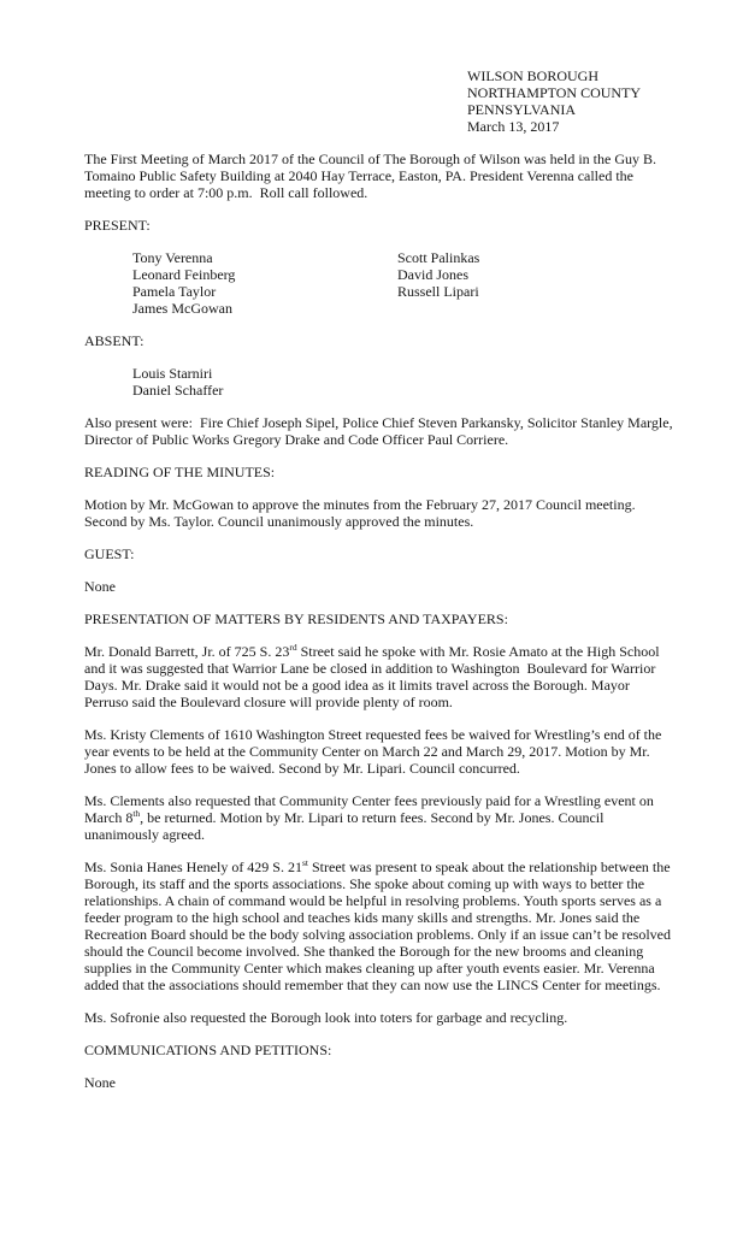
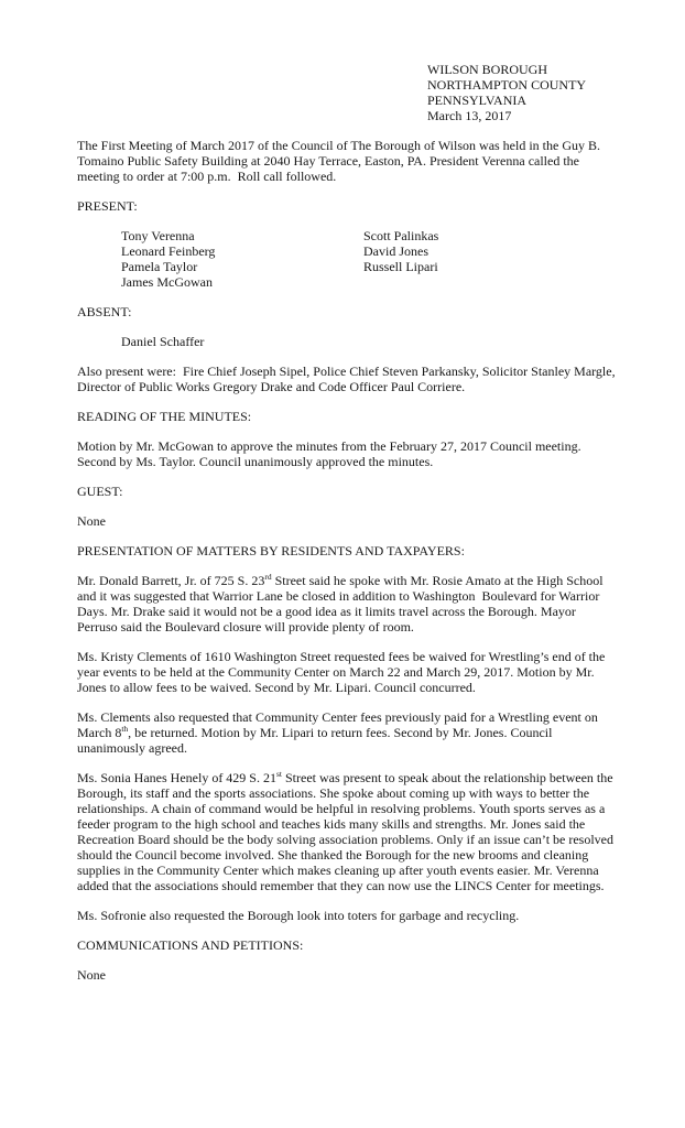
  WILSON BOROUGH
  NORTHAMPTON COUNTY
  PENNSYLVANIA
  March 13, 2017
  The First Meeting of March 2017 of the Council of The Borough of Wilson was held in the Guy B. Tomaino Public Safety Building at 2040 Hay Terrace, Easton, PA. President Verenna called the meeting to order at 7:00 p.m. Roll call followed.
  PRESENT:
  Tony Verenna
  Leonard Feinberg
  Pamela Taylor
  James McGowan
  Scott Palinkas
  David Jones
  Russell Lipari
  ABSENT:
- Louis Starniri
  Daniel Schaffer
  Also present were: Fire Chief Joseph Sipel, Police Chief Steven Parkansky, Solicitor Stanley Margle, Director of Public Works Gregory Drake and Code Officer Paul Corriere.
  READING OF THE MINUTES:
  Motion by Mr. McGowan to approve the minutes from the February 27, 2017 Council meeting. Second by Ms. Taylor. Council unanimously approved the minutes.
  GUEST:
  None
  PRESENTATION OF MATTERS BY RESIDENTS AND TAXPAYERS:
  Mr. Donald Barrett, Jr. of 725 S. 23rd Street said he spoke with Mr. Rosie Amato at the High School and it was suggested that Warrior Lane be closed in addition to Washington Boulevard for Warrior Days. Mr. Drake said it would not be a good idea as it limits travel across the Borough. Mayor Perruso said the Boulevard closure will provide plenty of room.
  Ms. Kristy Clements of 1610 Washington Street requested fees be waived for Wrestling’s end of the year events to be held at the Community Center on March 22 and March 29, 2017. Motion by Mr. Jones to allow fees to be waived. Second by Mr. Lipari. Council concurred.
  Ms. Clements also requested that Community Center fees previously paid for a Wrestling event on March 8th, be returned. Motion by Mr. Lipari to return fees. Second by Mr. Jones. Council unanimously agreed.
  Ms. Sonia Hanes Henely of 429 S. 21st Street was present to speak about the relationship between the Borough, its staff and the sports associations. She spoke about coming up with ways to better the relationships. A chain of command would be helpful in resolving problems. Youth sports serves as a feeder program to the high school and teaches kids many skills and strengths. Mr. Jones said the Recreation Board should be the body solving association problems. Only if an issue can’t be resolved should the Council become involved. She thanked the Borough for the new brooms and cleaning supplies in the Community Center which makes cleaning up after youth events easier. Mr. Verenna added that the associations should remember that they can now use the LINCS Center for meetings.
  Ms. Sofronie also requested the Borough look into toters for garbage and recycling.
  COMMUNICATIONS AND PETITIONS:
  None
